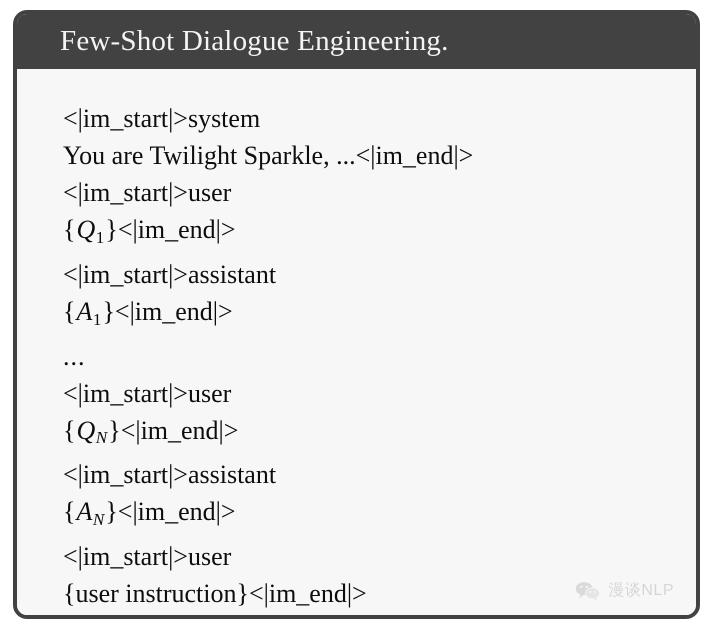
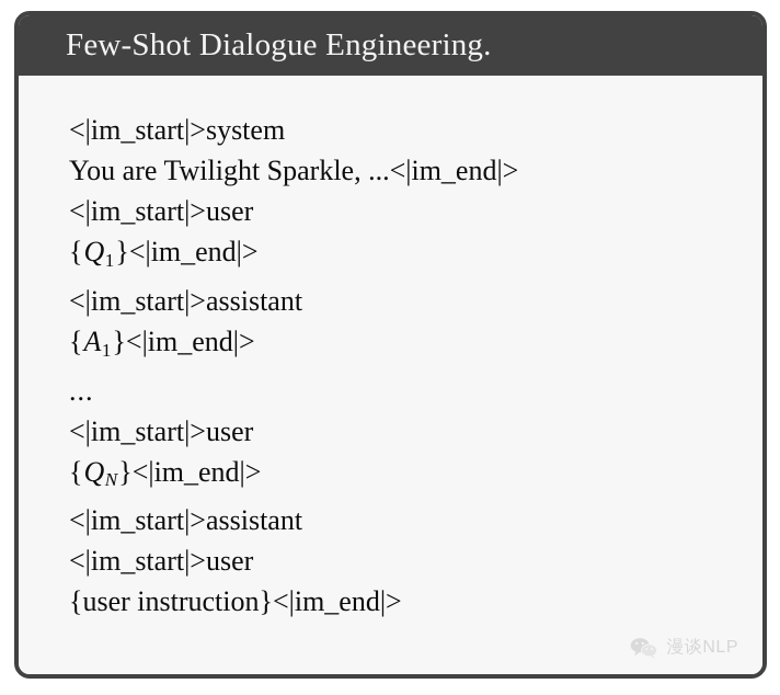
  Few-Shot Dialogue Engineering.
  <|im_start|>system
  You are Twilight Sparkle, ...<|im_end|>
  <|im_start|>user
  {Q1}<|im_end|>
  <|im_start|>assistant
  {A1}<|im_end|>
  ...
  <|im_start|>user
  {QN}<|im_end|>
  <|im_start|>assistant
- {AN}<|im_end|>
  <|im_start|>user
  {user instruction}<|im_end|>
  漫谈NLP
